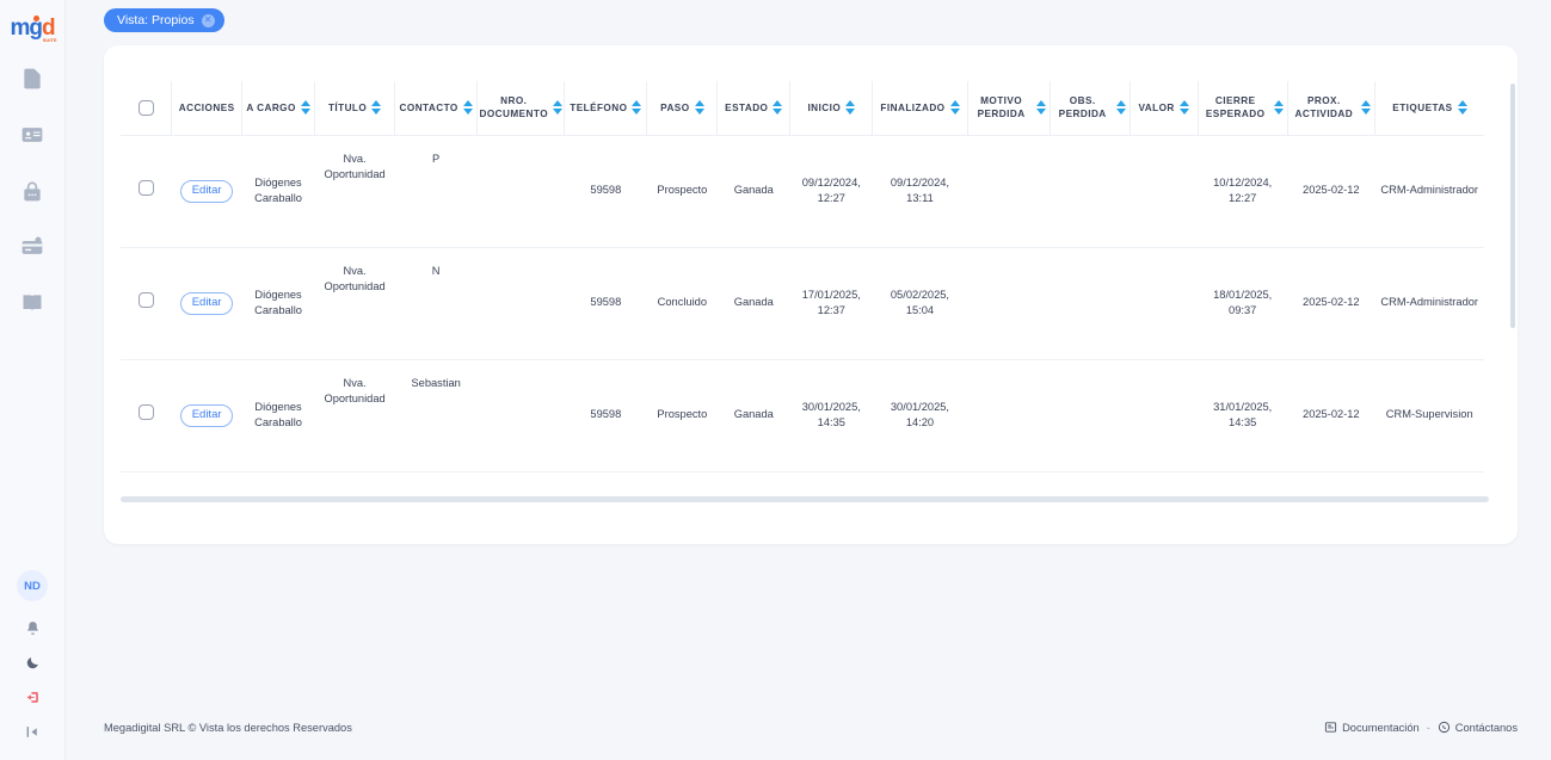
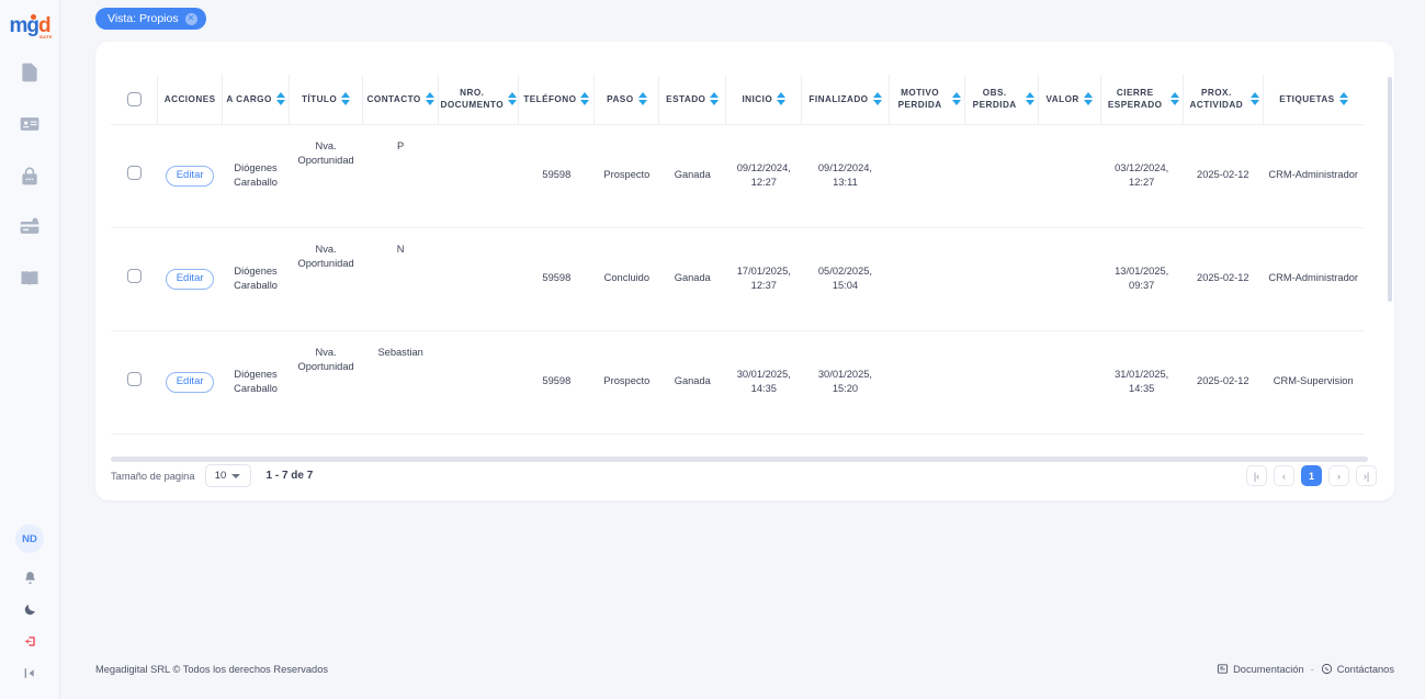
  mgd
  ND
  Vista: Propios
  ✕
  	ACCIONES	A CARGO	TÍTULO	CONTACTO	NRO. DOCUMENTO	TELÉFONO	PASO	ESTADO	INICIO	FINALIZADO	MOTIVO PERDIDA	OBS. PERDIDA	VALOR	CIERRE ESPERADO	PROX. ACTIVIDAD	ETIQUETAS
- 	Editar	Diógenes Caraballo	Nva. Oportunidad	P		59598	Prospecto	Ganada	09/12/2024, 12:27	09/12/2024, 13:11				10/12/2024, 12:27	2025-02-12	CRM-Administrador
+ 	Editar	Diógenes Caraballo	Nva. Oportunidad	P		59598	Prospecto	Ganada	09/12/2024, 12:27	09/12/2024, 13:11				03/12/2024, 12:27	2025-02-12	CRM-Administrador
- 	Editar	Diógenes Caraballo	Nva. Oportunidad	N		59598	Concluido	Ganada	17/01/2025, 12:37	05/02/2025, 15:04				18/01/2025, 09:37	2025-02-12	CRM-Administrador
+ 	Editar	Diógenes Caraballo	Nva. Oportunidad	N		59598	Concluido	Ganada	17/01/2025, 12:37	05/02/2025, 15:04				13/01/2025, 09:37	2025-02-12	CRM-Administrador
- 	Editar	Diógenes Caraballo	Nva. Oportunidad	Sebastian		59598	Prospecto	Ganada	30/01/2025, 14:35	30/01/2025, 14:20				31/01/2025, 14:35	2025-02-12	CRM-Supervision
+ 	Editar	Diógenes Caraballo	Nva. Oportunidad	Sebastian		59598	Prospecto	Ganada	30/01/2025, 14:35	30/01/2025, 15:20				31/01/2025, 14:35	2025-02-12	CRM-Supervision
+ Tamaño de pagina
+ 10
+ 1 - 7 de 7
+ |‹
+ ‹
+ 1
+ ›
+ ›|
- Megadigital SRL © Vista los derechos Reservados
+ Megadigital SRL © Todos los derechos Reservados
  Documentación
  -
  Contáctanos
